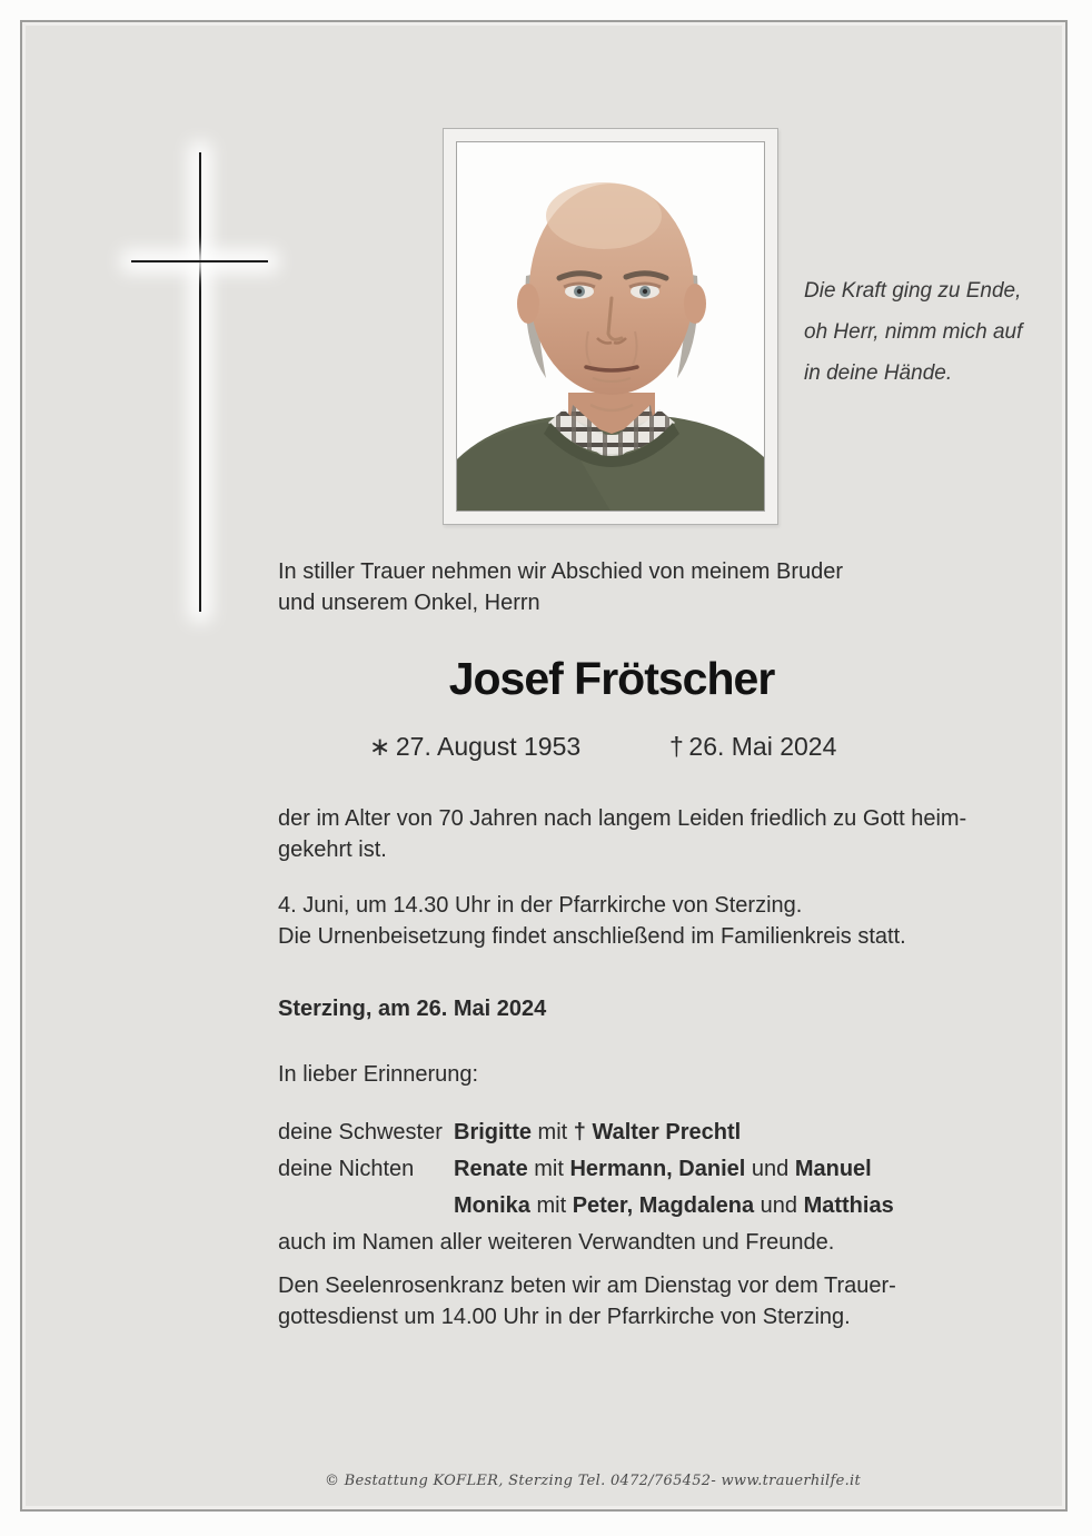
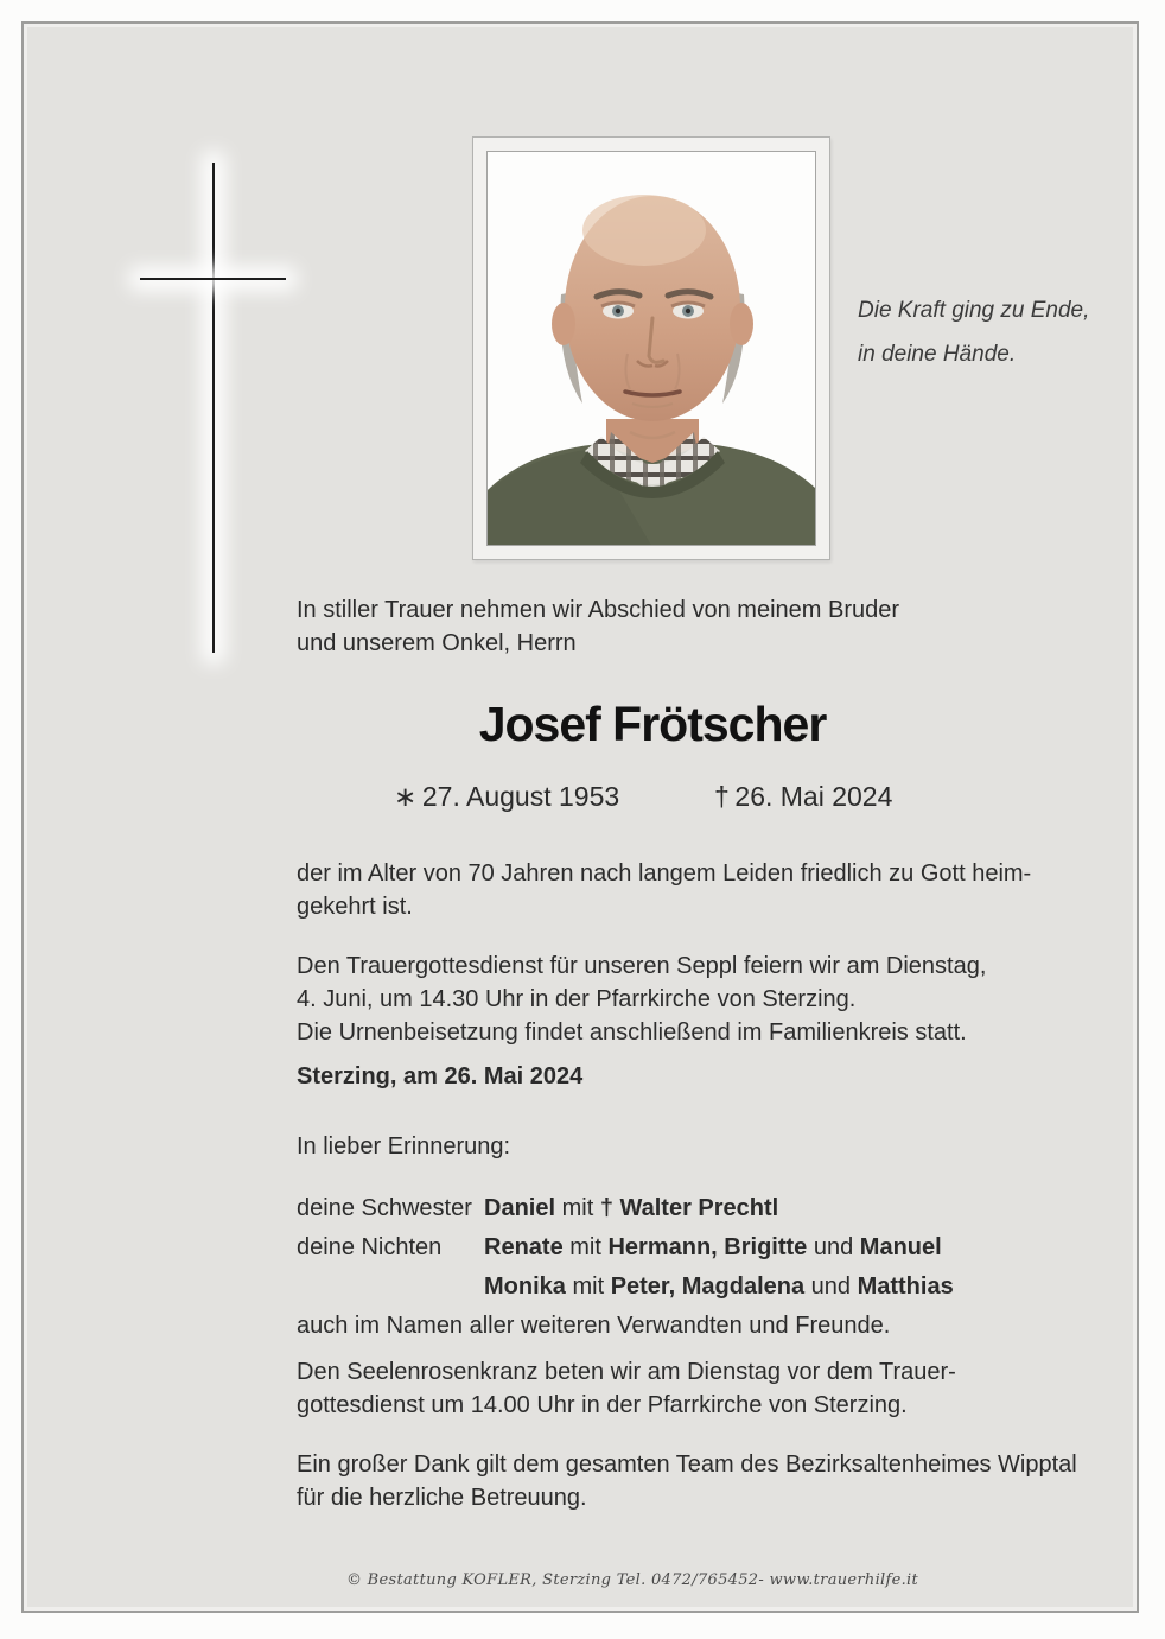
  Die Kraft ging zu Ende,
- oh Herr, nimm mich auf
  in deine Hände.
  In stiller Trauer nehmen wir Abschied von meinem Bruder
  und unserem Onkel, Herrn
  Josef Frötscher
  ∗ 27. August 1953
  † 26. Mai 2024
  der im Alter von 70 Jahren nach langem Leiden friedlich zu Gott heim-
  gekehrt ist.
+ Den Trauergottesdienst für unseren Seppl feiern wir am Dienstag,
  4. Juni, um 14.30 Uhr in der Pfarrkirche von Sterzing.
  Die Urnenbeisetzung findet anschließend im Familienkreis statt.
  Sterzing, am 26. Mai 2024
  In lieber Erinnerung:
  deine Schwester
- Brigitte mit † Walter Prechtl
+ Daniel mit † Walter Prechtl
  deine Nichten
- Renate mit Hermann, Daniel und Manuel
+ Renate mit Hermann, Brigitte und Manuel
  Monika mit Peter, Magdalena und Matthias
  auch im Namen aller weiteren Verwandten und Freunde.
  Den Seelenrosenkranz beten wir am Dienstag vor dem Trauer-
  gottesdienst um 14.00 Uhr in der Pfarrkirche von Sterzing.
+ Ein großer Dank gilt dem gesamten Team des Bezirksaltenheimes Wipptal
+ für die herzliche Betreuung.
  © Bestattung KOFLER, Sterzing Tel. 0472/765452- www.trauerhilfe.it
